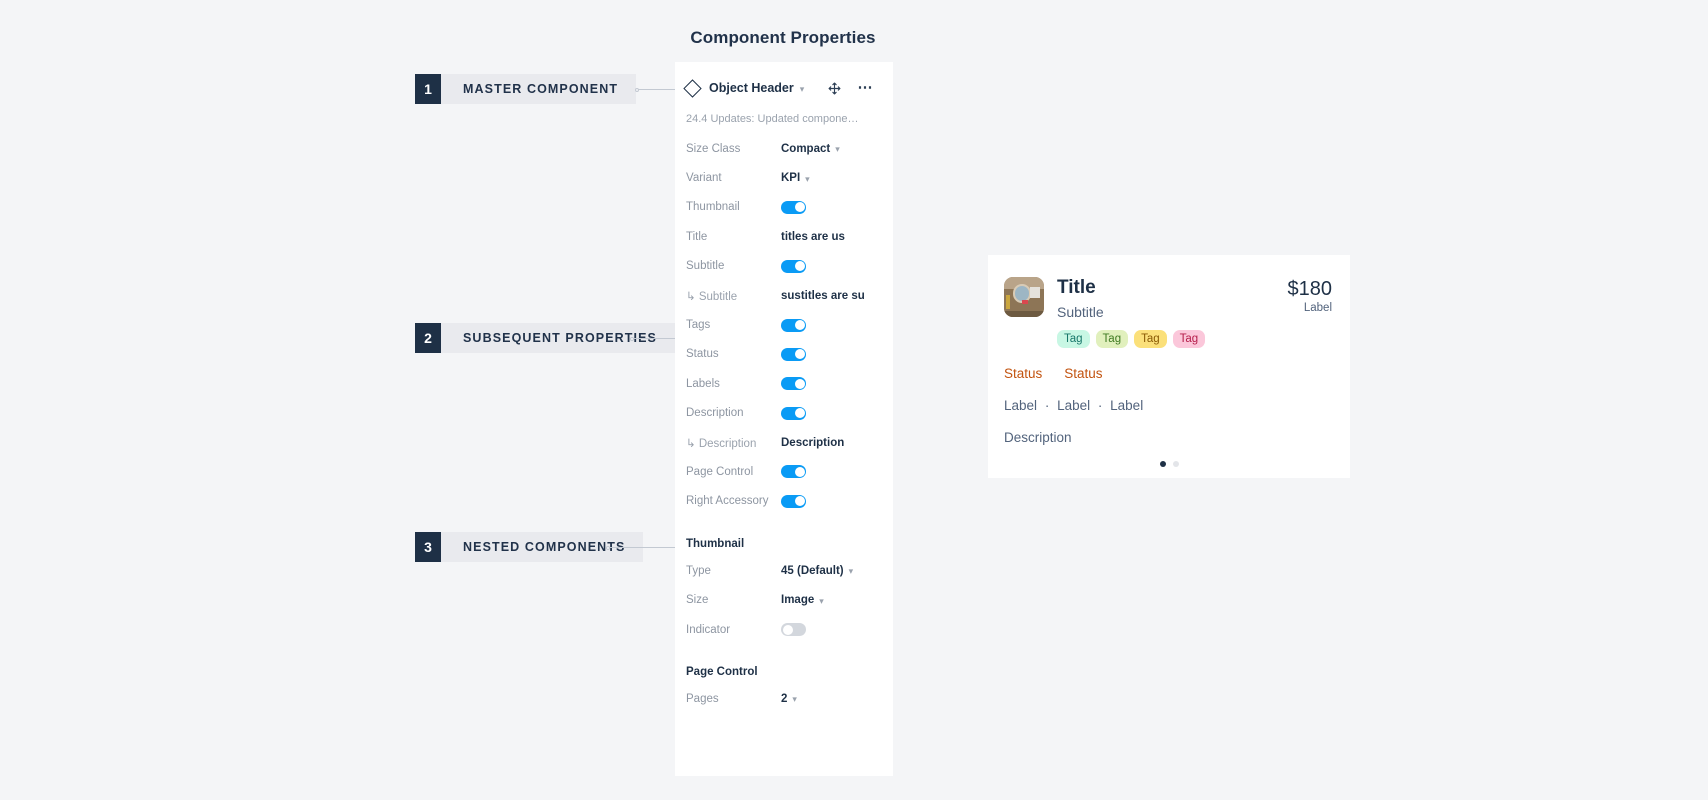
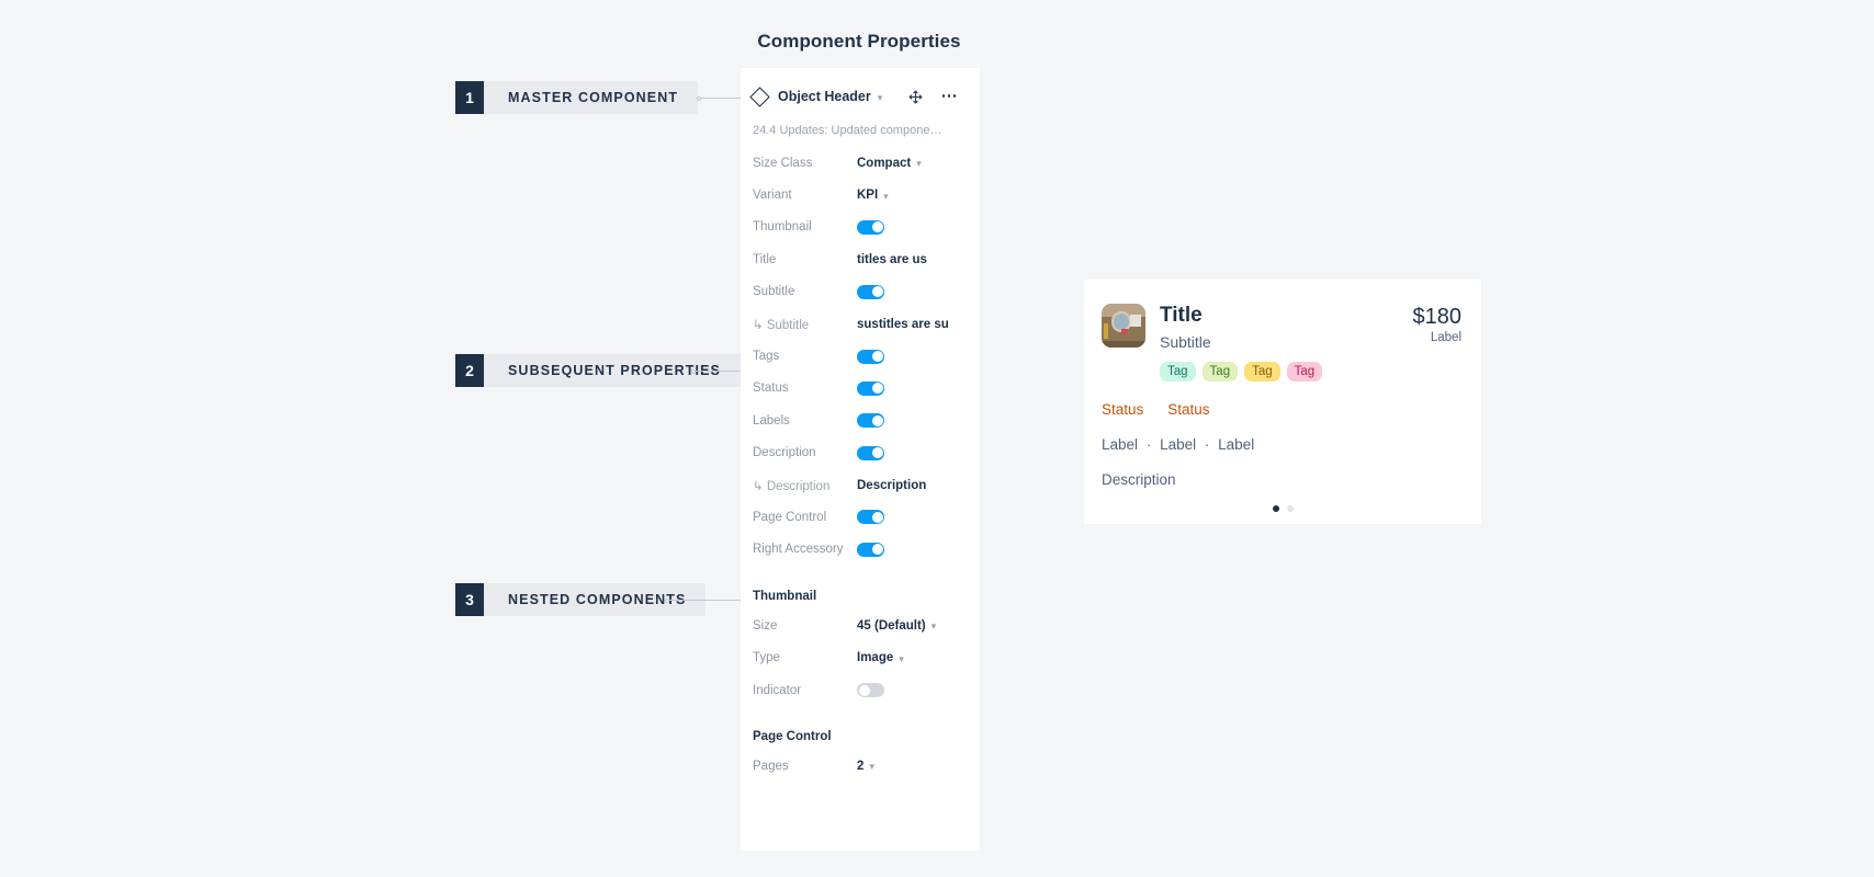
  Component Properties
  1
  MASTER COMPONENT
  2
  SUBSEQUENT PROPER
  3
  NESTED COMPONEN
  Object Header
  ▾
  ⋯
  24.4 Updates: Updated component p..
  Size Class
  Compact
  ▾
  Variant
  KPI
  ▾
  Thumbnail
  Title
  titles are us
  Subtitle
  ↳ Subtitle
  sustitles are su
  Tags
  Status
  Labels
  Description
  ↳ Description
  Description
  Page Control
  Right Accessory
  Thumbnail
- Type
+ Size
  45 (Default)
  ▾
- Size
+ Type
  Image
  ▾
  Indicator
  Page Control
  Pages
  2
  ▾
  Title
  Subtitle
  Tag
  Tag
  Tag
  Tag
  $180
  Label
  Status
  Status
  Label · Label · Label
  Description
